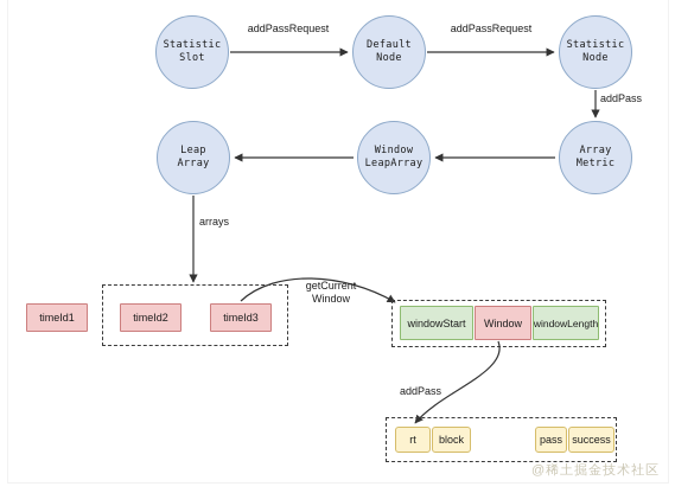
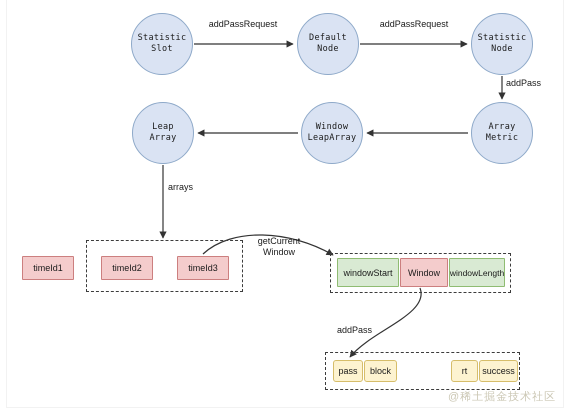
  Statistic
  Slot
  Default
  Node
  Statistic
  Node
  Array
  Metric
  Window
  LeapArray
  Leap
  Array
  addPassRequest
  addPassRequest
  addPass
  arrays
  getCurrent
  Window
  addPass
  timeId1
  timeId2
  timeId3
  windowStart
  Window
  windowLength
- rt
+ pass
  block
- pass
+ rt
  success
  @稀土掘金技术社区
